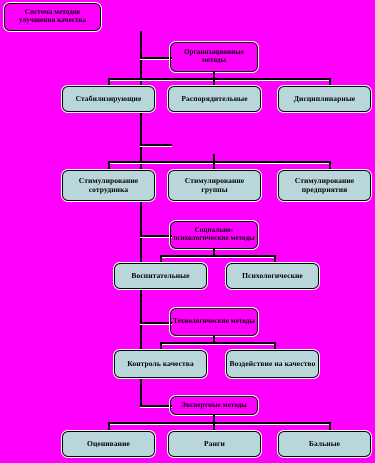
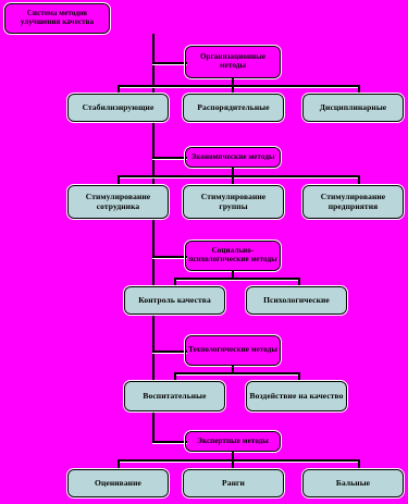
  Система методов улучшения качества
  Организационные методы
  Стабилизирующие
  Распорядительные
  Дисциплинарные
+ Экономические методы
  Стимулирование сотрудника
  Стимулирование группы
  Стимулирование предприятия
  Социально-психологические методы
- Воспитательные
+ Контроль качества
  Психологические
  Технологические методы
- Контроль качества
+ Воспитательные
  Воздействие на качество
  Экспертные методы
  Оценивание
  Ранги
  Бальные
